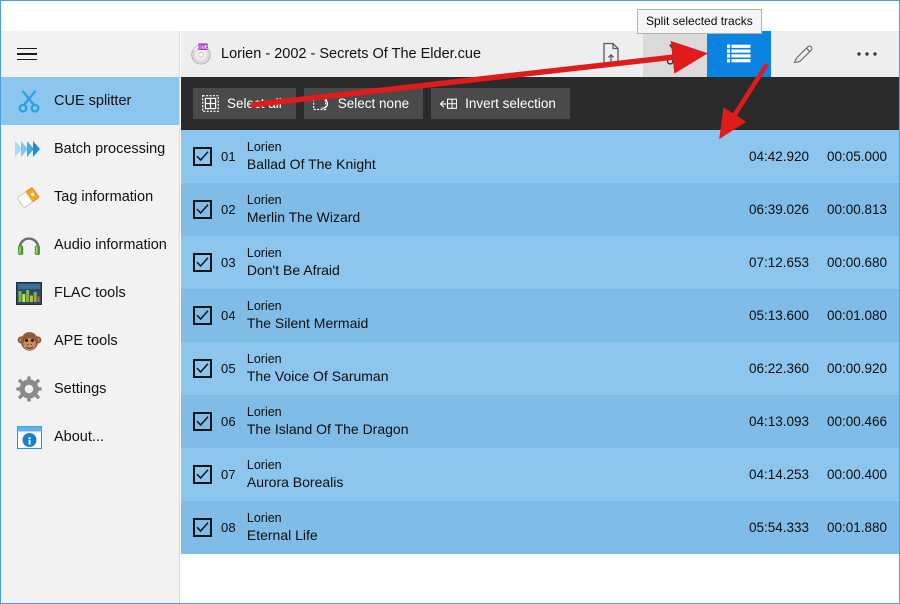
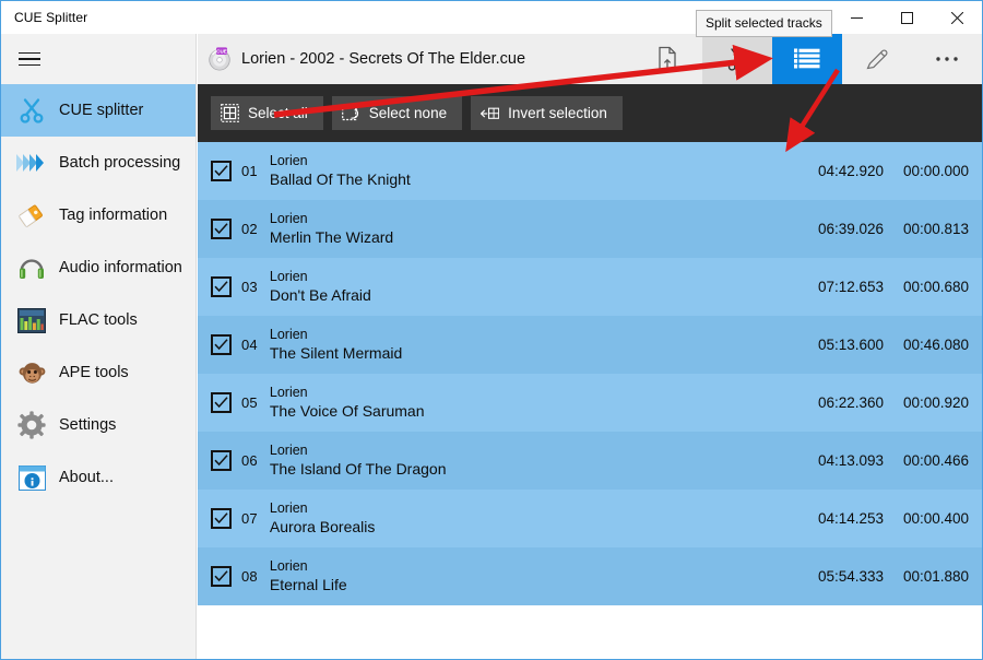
+ CUE Splitter
  CUE splitter
  Batch processing
  Tag information
  Audio information
  FLAC tools
  APE tools
  Settings
  About...
  Lorien - 2002 - Secrets Of The Elder.cue
  Split selected tracks
  Select none
  Invert selection
  01
  Lorien
  Ballad Of The Knight
  04:42.920
- 00:05.000
+ 00:00.000
  02
  Lorien
  Merlin The Wizard
  06:39.026
  00:00.813
  03
  Lorien
  Don't Be Afraid
  07:12.653
  00:00.680
  04
  Lorien
  The Silent Mermaid
  05:13.600
- 00:01.080
+ 00:46.080
  05
  Lorien
  The Voice Of Saruman
  06:22.360
  00:00.920
  06
  Lorien
  The Island Of The Dragon
  04:13.093
  00:00.466
  07
  Lorien
  Aurora Borealis
  04:14.253
  00:00.400
  08
  Lorien
  Eternal Life
  05:54.333
  00:01.880
